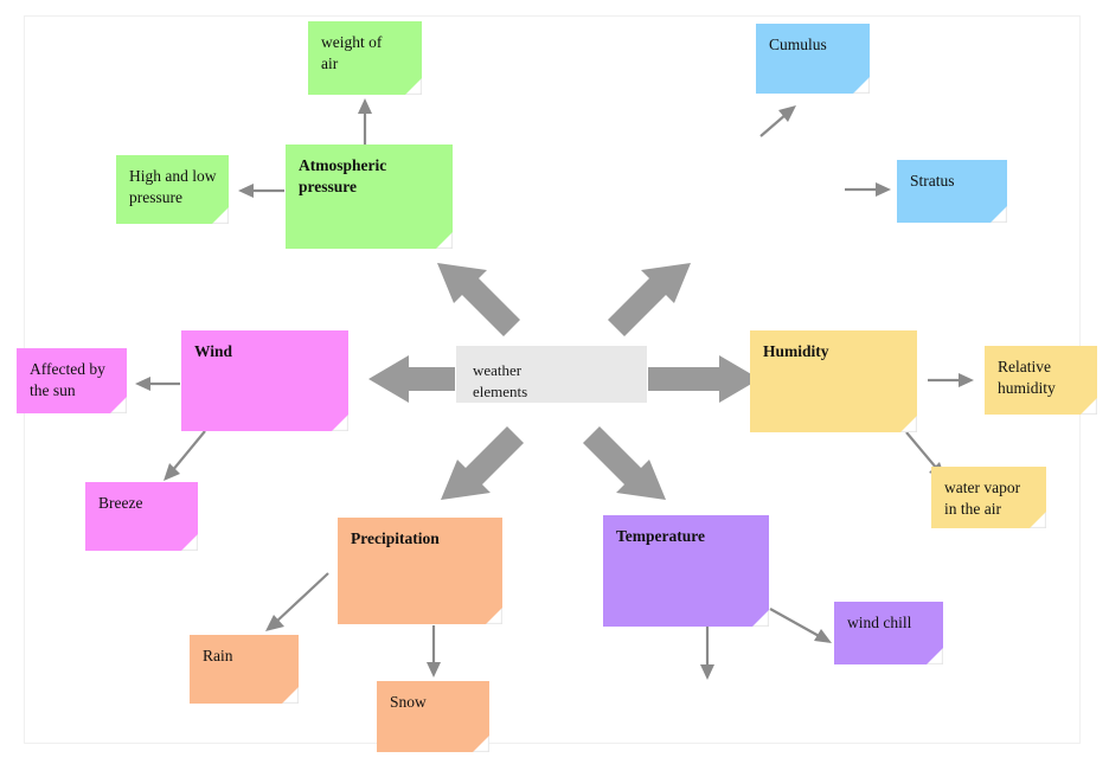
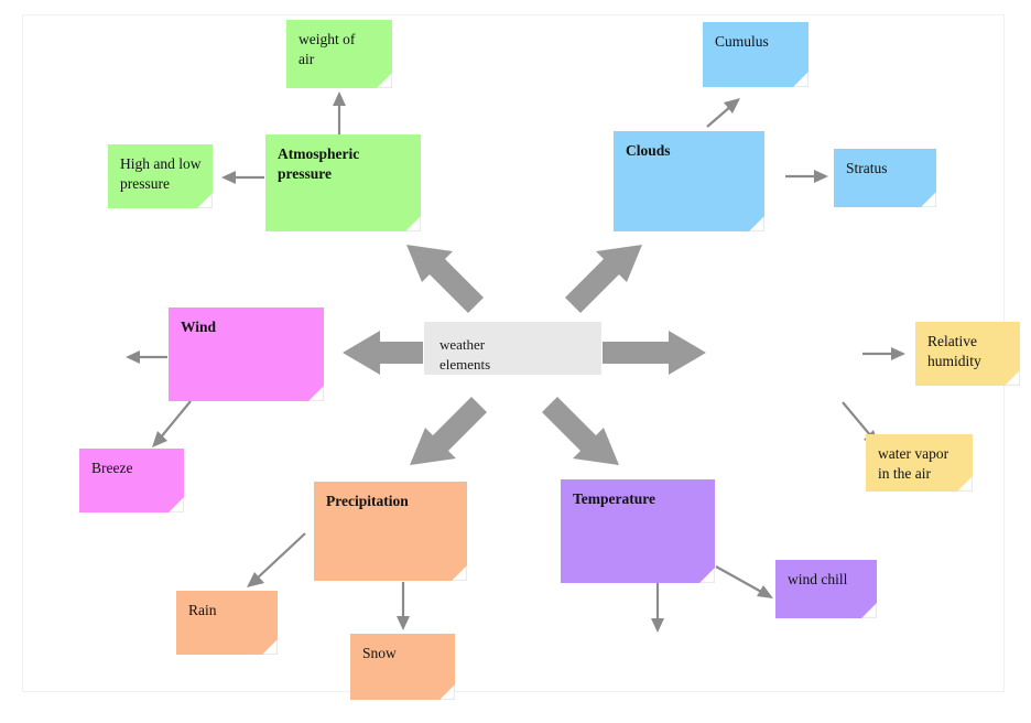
  weather
  elements
  Atmospheric
  pressure
  weight of
  air
  High and low
  pressure
+ Clouds
  Cumulus
  Stratus
  Wind
- Affected by
- the sun
  Breeze
- Humidity
  Relative
  humidity
  water vapor
  in the air
  Precipitation
  Rain
  Snow
  Temperature
  wind chill
